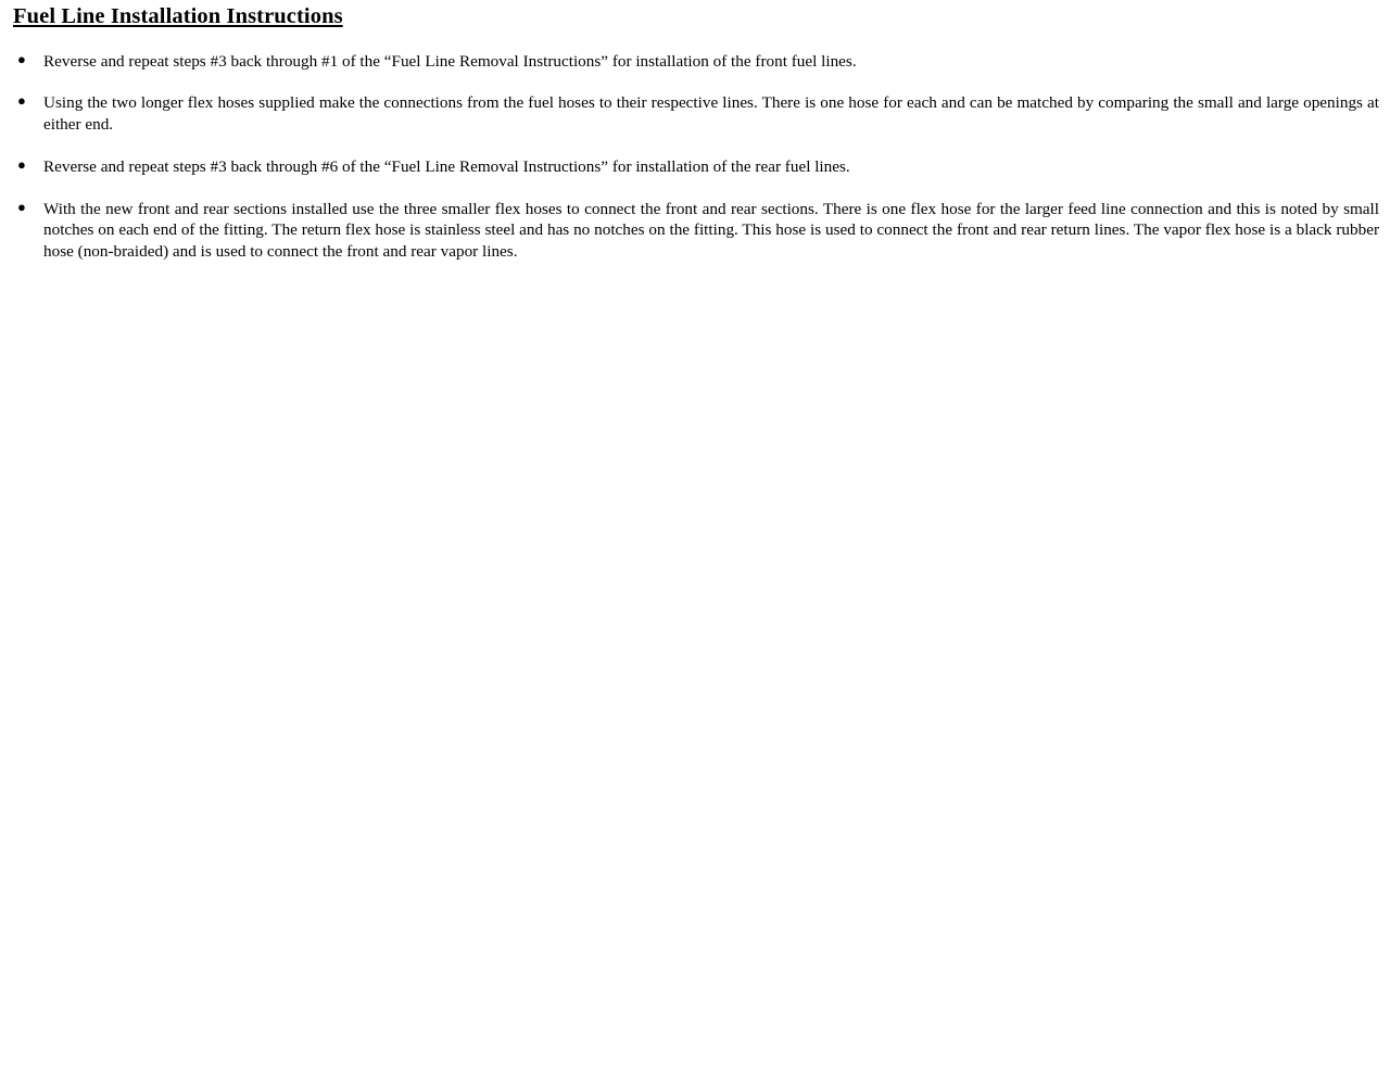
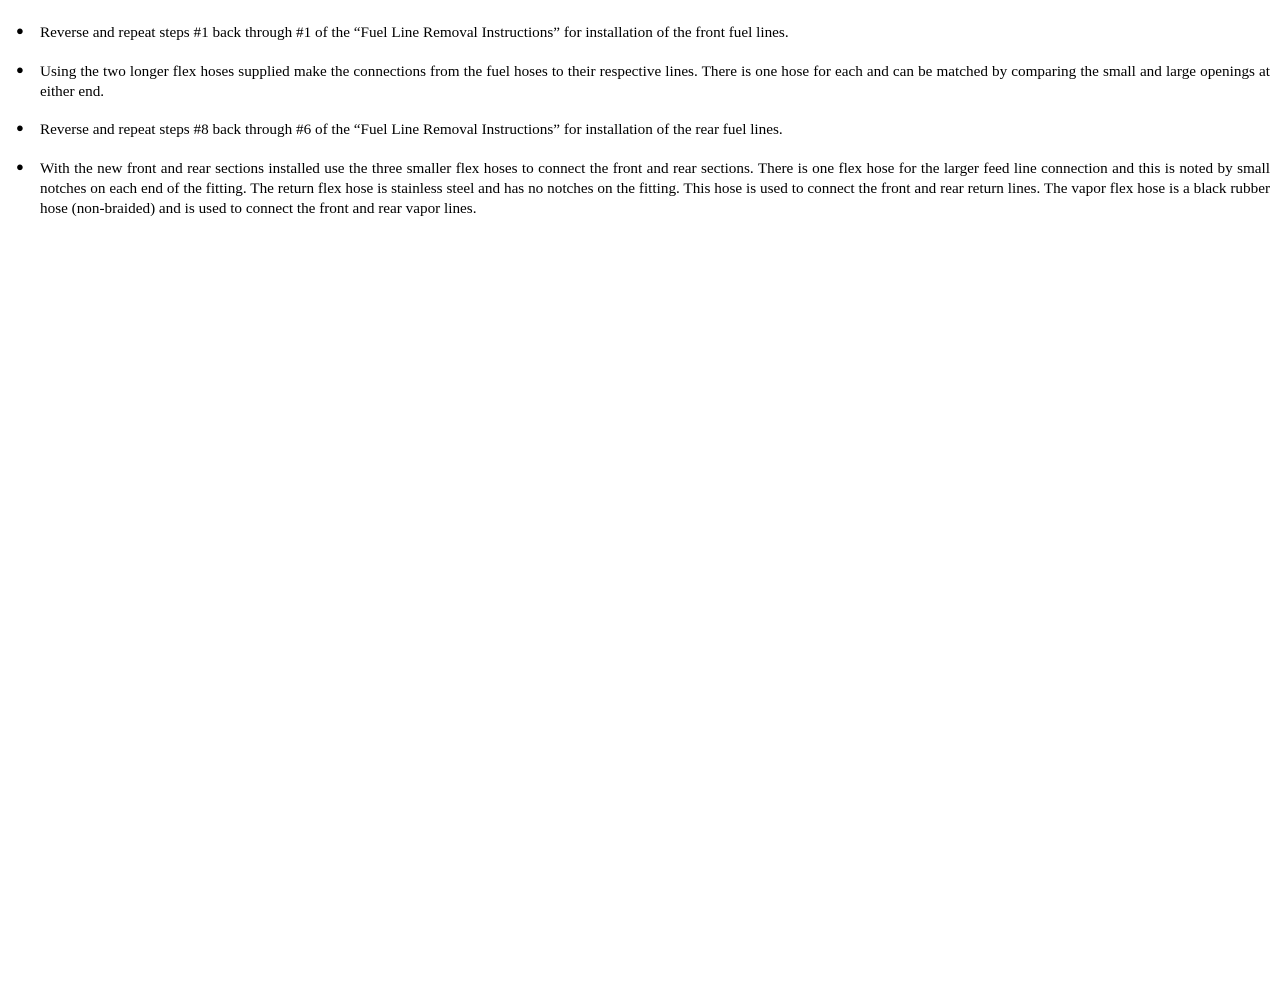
- Fuel Line Installation Instructions
  ●
- Reverse and repeat steps #3 back through #1 of the “Fuel Line Removal Instructions” for installation of the front fuel lines.
+ Reverse and repeat steps #1 back through #1 of the “Fuel Line Removal Instructions” for installation of the front fuel lines.
  ●
  Using the two longer flex hoses supplied make the connections from the fuel hoses to their respective lines. There is one hose for each and can be matched by comparing the small and large openings at either end.
  ●
- Reverse and repeat steps #3 back through #6 of the “Fuel Line Removal Instructions” for installation of the rear fuel lines.
+ Reverse and repeat steps #8 back through #6 of the “Fuel Line Removal Instructions” for installation of the rear fuel lines.
  ●
  With the new front and rear sections installed use the three smaller flex hoses to connect the front and rear sections. There is one flex hose for the larger feed line connection and this is noted by small notches on each end of the fitting. The return flex hose is stainless steel and has no notches on the fitting. This hose is used to connect the front and rear return lines. The vapor flex hose is a black rubber hose (non-braided) and is used to connect the front and rear vapor lines.
